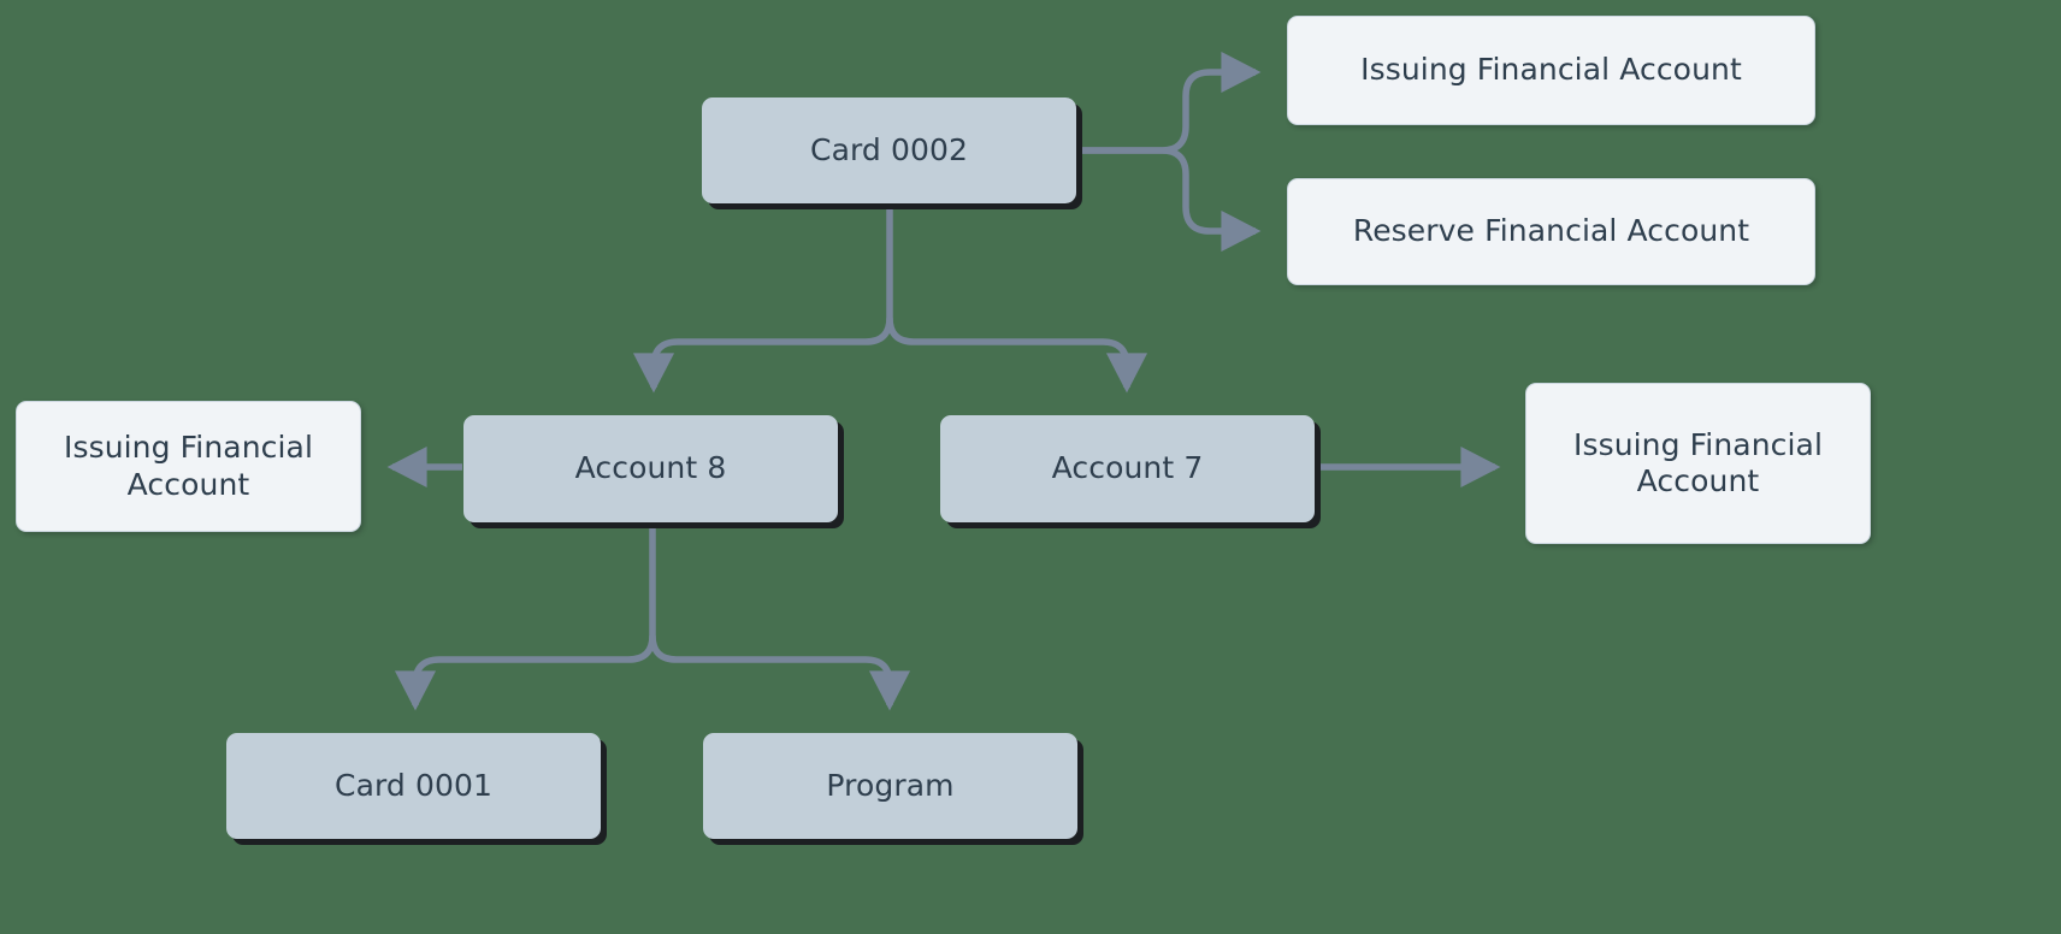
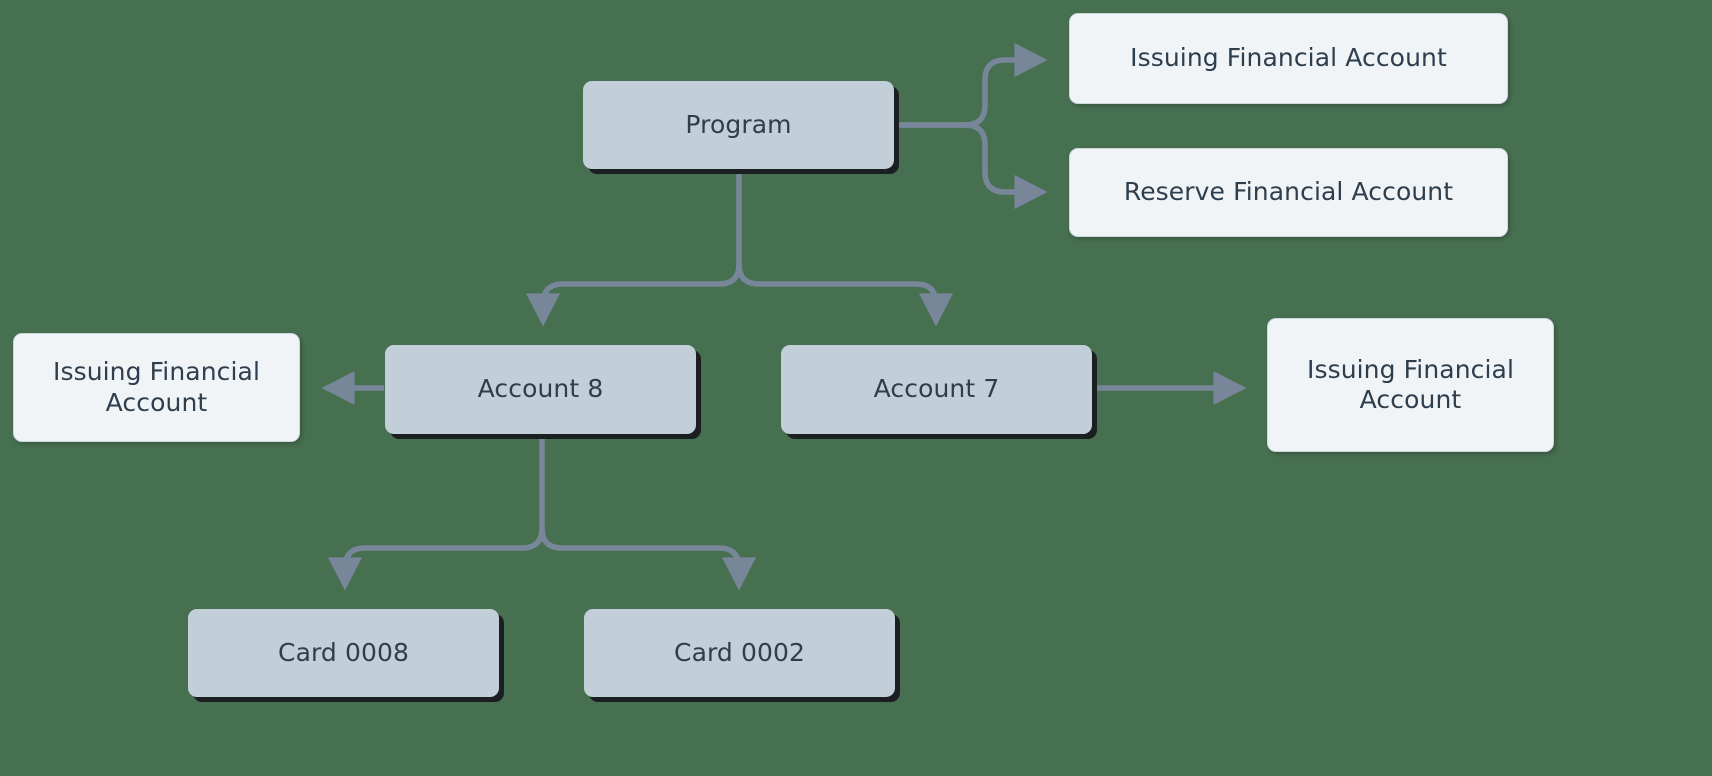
- Card 0002
+ Program
  Issuing Financial Account
  Reserve Financial Account
  Account 8
  Account 7
  Issuing Financial Account
  Issuing Financial Account
- Card 0001
+ Card 0008
- Program
+ Card 0002
